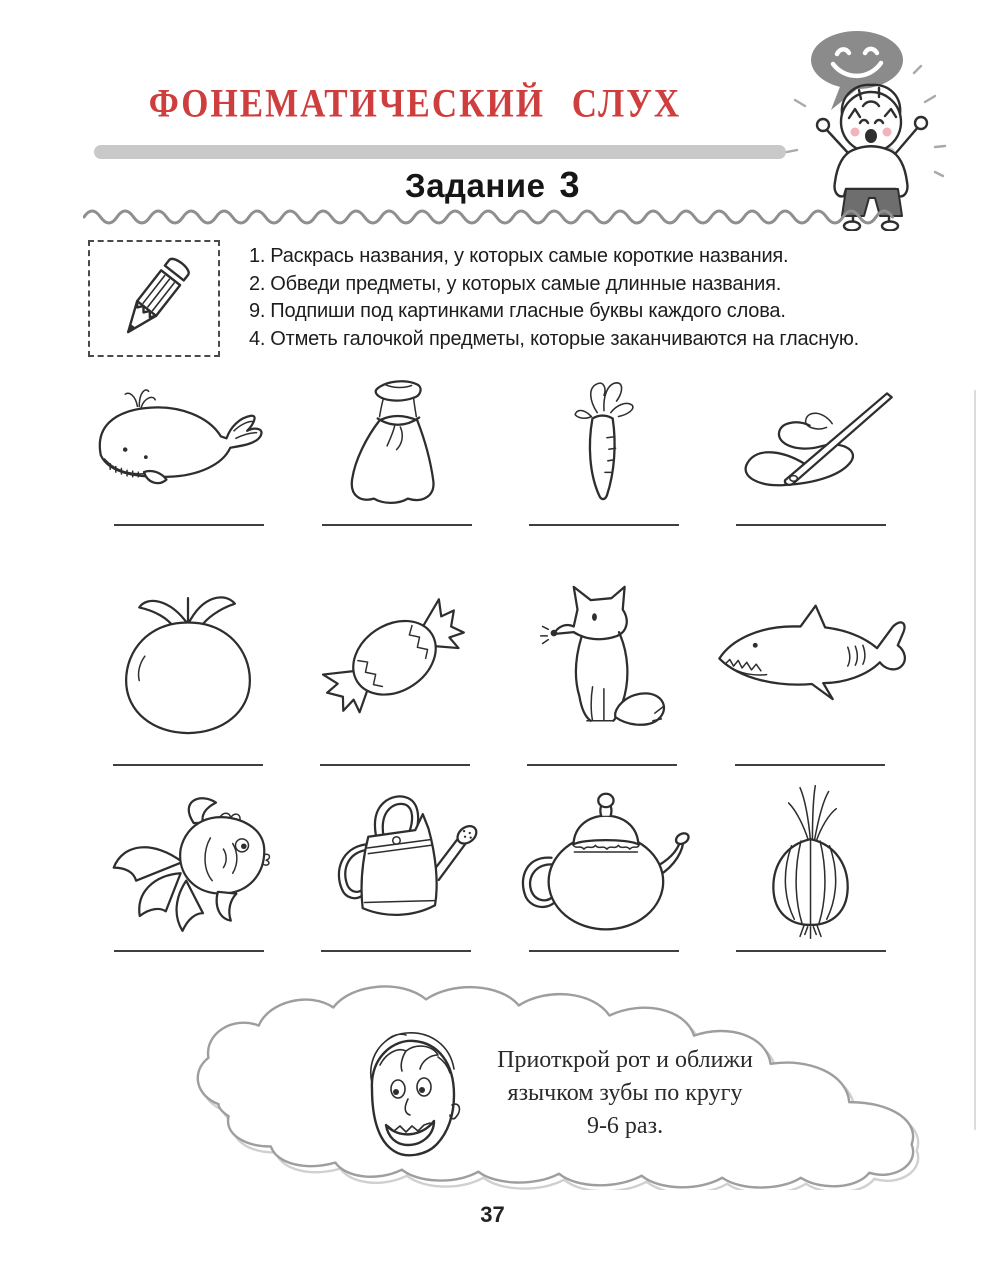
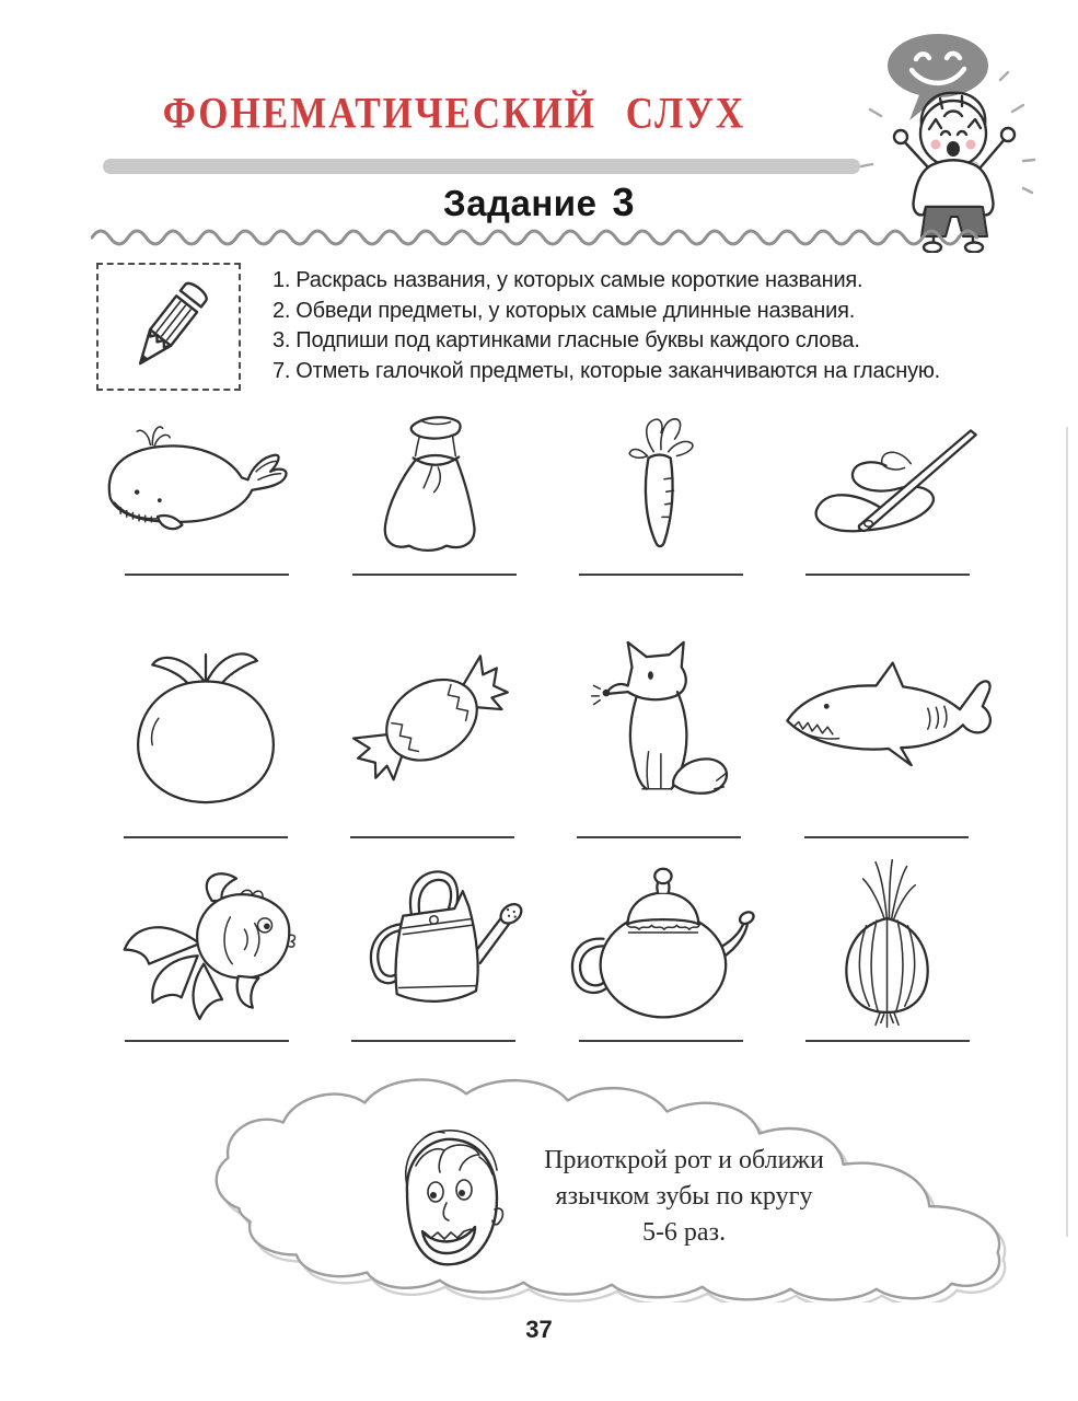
  ФОНЕМАТИЧЕСКИЙ СЛУХ
  Задание 3
  1. Раскрась названия, у которых самые короткие названия.
  2. Обведи предметы, у которых самые длинные названия.
- 9. Подпиши под картинками гласные буквы каждого слова.
+ 3. Подпиши под картинками гласные буквы каждого слова.
- 4. Отметь галочкой предметы, которые заканчиваются на гласную.
+ 7. Отметь галочкой предметы, которые заканчиваются на гласную.
  Приоткрой рот и оближи
  язычком зубы по кругу
- 9-6 раз.
+ 5-6 раз.
  37
